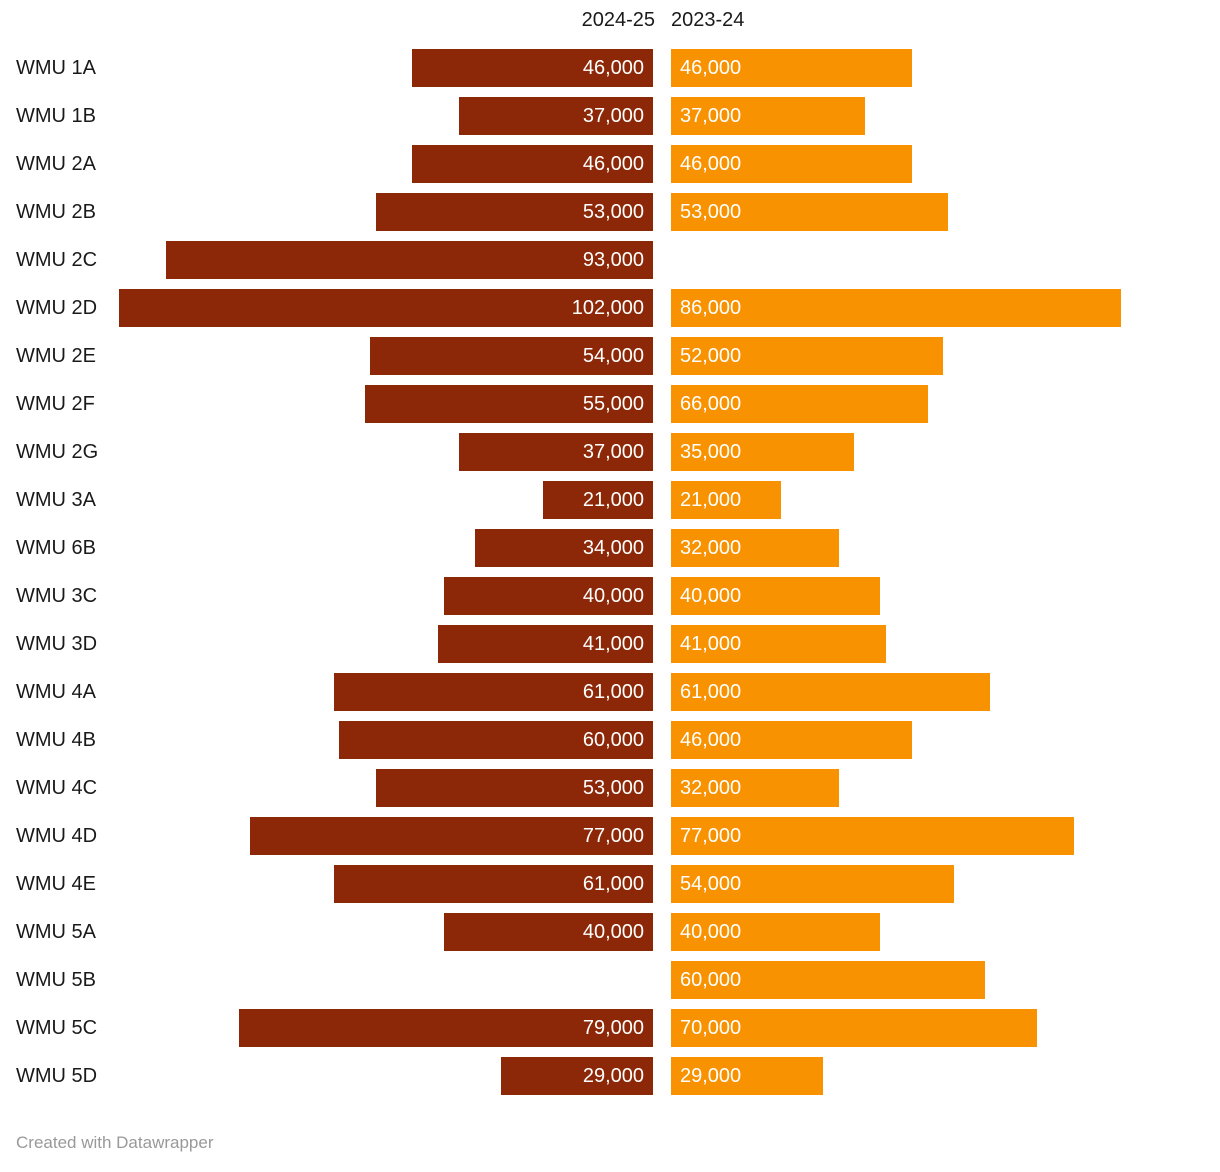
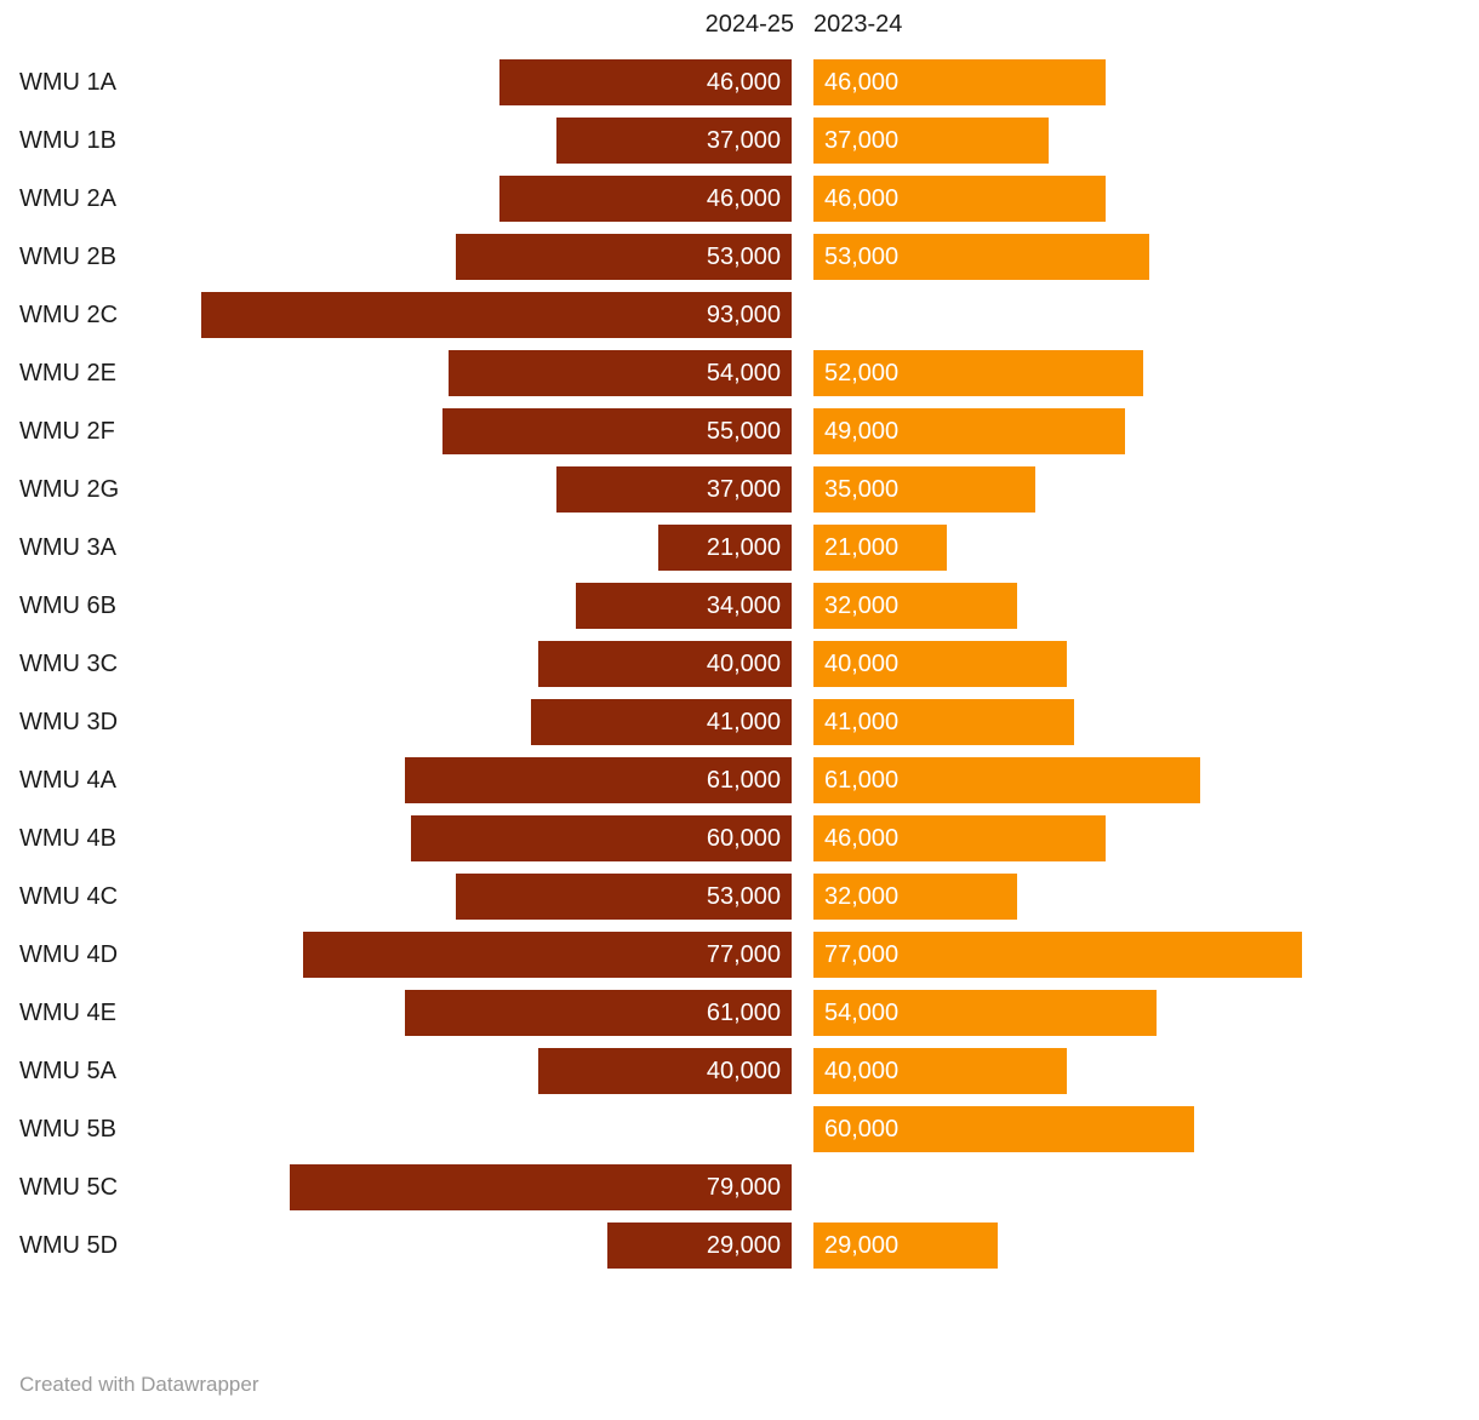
  2024-25
  2023-24
  WMU 1A
  46,000
  46,000
  WMU 1B
  37,000
  37,000
  WMU 2A
  46,000
  46,000
  WMU 2B
  53,000
  53,000
  WMU 2C
  93,000
- WMU 2D
- 102,000
- 86,000
  WMU 2E
  54,000
  52,000
  WMU 2F
  55,000
- 66,000
+ 49,000
  WMU 2G
  37,000
  35,000
  WMU 3A
  21,000
  21,000
  WMU 6B
  34,000
  32,000
  WMU 3C
  40,000
  40,000
  WMU 3D
  41,000
  41,000
  WMU 4A
  61,000
  61,000
  WMU 4B
  60,000
  46,000
  WMU 4C
  53,000
  32,000
  WMU 4D
  77,000
  77,000
  WMU 4E
  61,000
  54,000
  WMU 5A
  40,000
  40,000
  WMU 5B
  60,000
  WMU 5C
  79,000
- 70,000
  WMU 5D
  29,000
  29,000
  Created with Datawrapper
